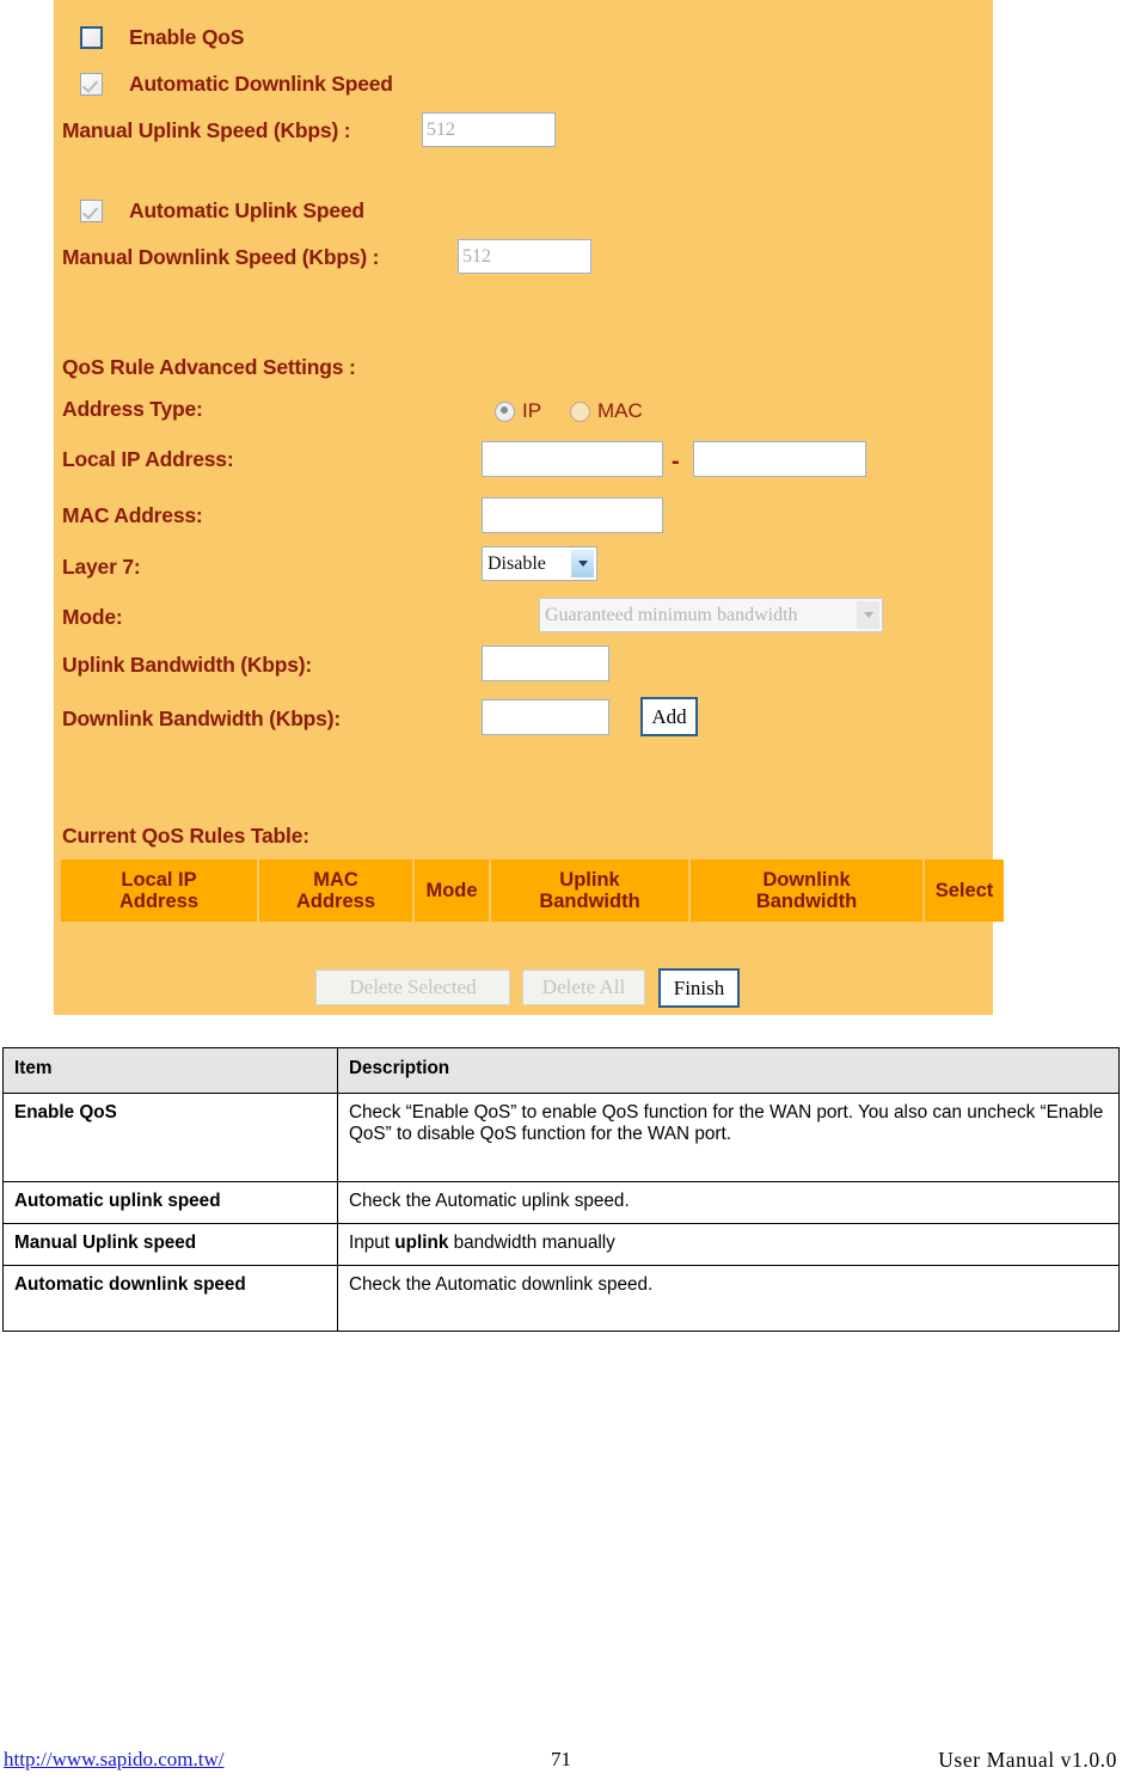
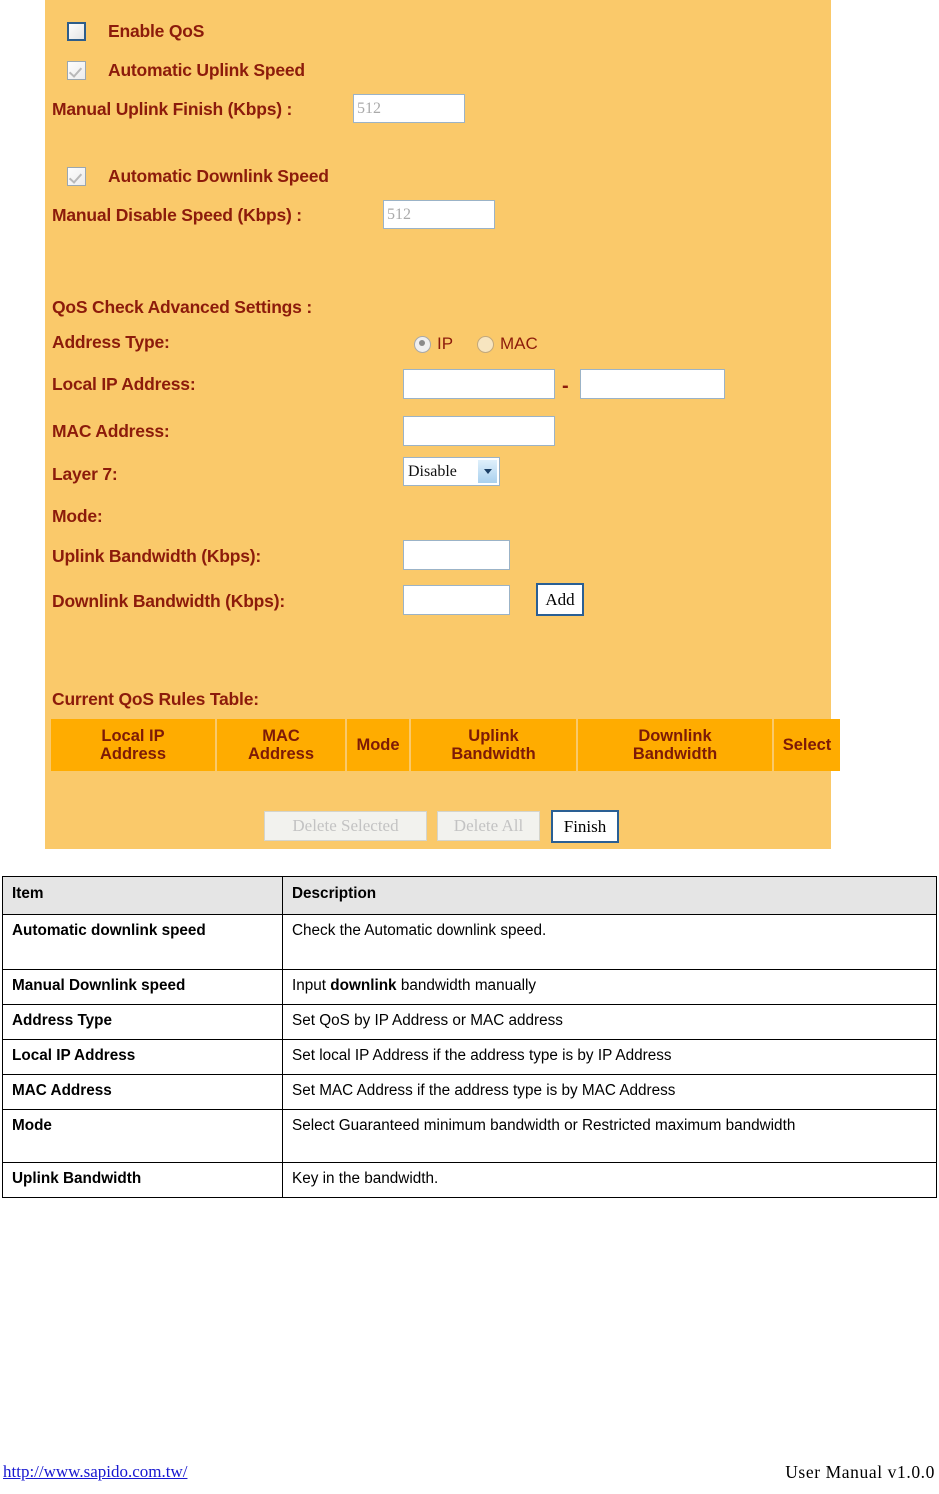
  Enable QoS
- Automatic Downlink Speed
+ Automatic Uplink Speed
- Manual Uplink Speed (Kbps) :
+ Manual Uplink Finish (Kbps) :
  512
- Automatic Uplink Speed
+ Automatic Downlink Speed
- Manual Downlink Speed (Kbps) :
+ Manual Disable Speed (Kbps) :
  512
- QoS Rule Advanced Settings :
+ QoS Check Advanced Settings :
  Address Type:
  IP
  MAC
  Local IP Address:
  -
  MAC Address:
  Layer 7:
  Disable
  Mode:
- Guaranteed minimum bandwidth
  Uplink Bandwidth (Kbps):
  Downlink Bandwidth (Kbps):
  Add
  Current QoS Rules Table:
  Local IP
  Address
  MAC
  Address
  Mode
  Uplink
  Bandwidth
  Downlink
  Bandwidth
  Select
  Delete Selected
  Delete All
  Finish
  Item	Description
- Enable QoS	Check “Enable QoS” to enable QoS function for the WAN port. You also can uncheck “Enable QoS” to disable QoS function for the WAN port.
- Automatic uplink speed	Check the Automatic uplink speed.
- Manual Uplink speed	Input uplink bandwidth manually
  Automatic downlink speed	Check the Automatic downlink speed.
+ Manual Downlink speed	Input downlink bandwidth manually
+ Address Type	Set QoS by IP Address or MAC address
+ Local IP Address	Set local IP Address if the address type is by IP Address
+ MAC Address	Set MAC Address if the address type is by MAC Address
+ Mode	Select Guaranteed minimum bandwidth or Restricted maximum bandwidth
+ Uplink Bandwidth	Key in the bandwidth.
  http://www.sapido.com.tw/
- 71
  User Manual v1.0.0
